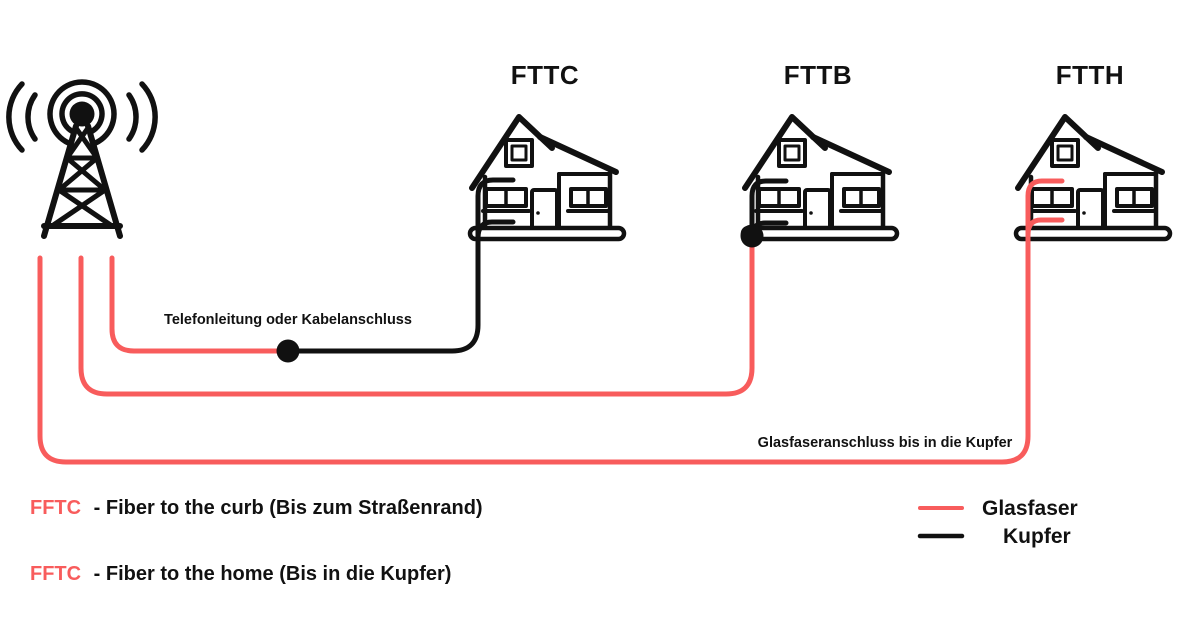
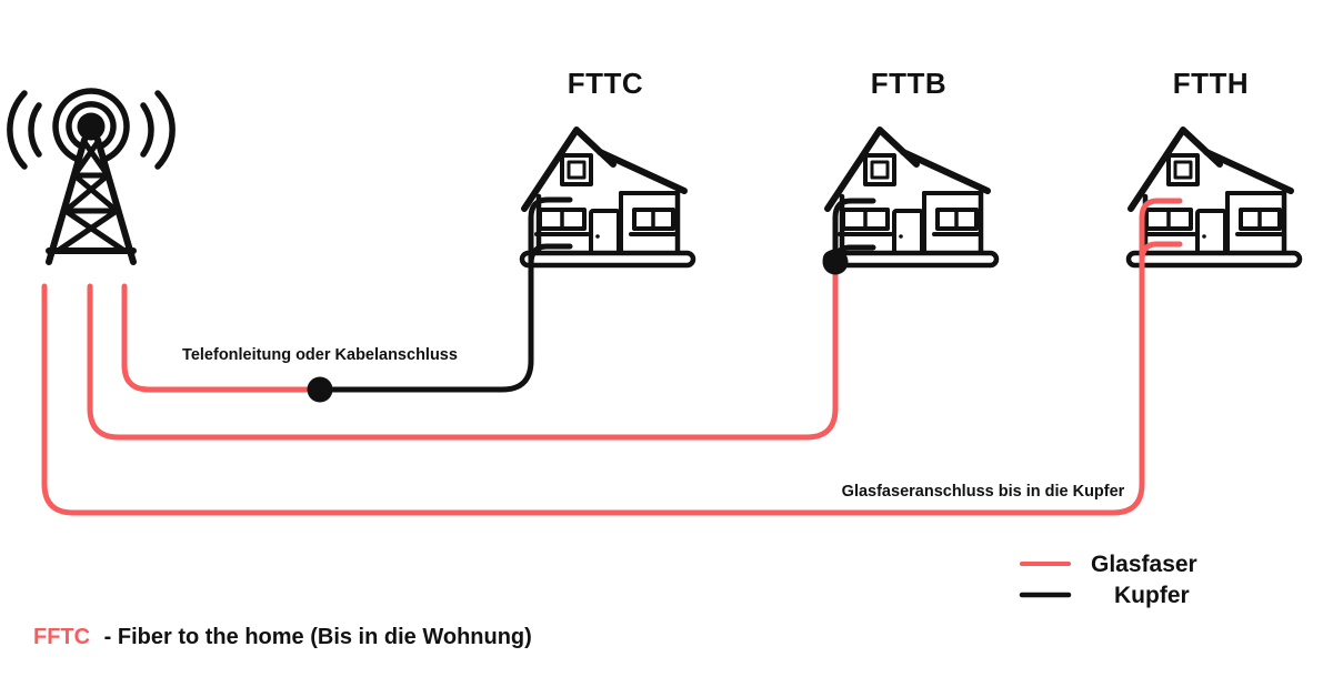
  FTTC
  FTTB
  FTTH
  Telefonleitung oder Kabelanschluss
  Glasfaseranschluss bis in die Kupfer
- FFTC - Fiber to the curb (Bis zum Straßenrand)
- FFTC - Fiber to the home (Bis in die Kupfer)
+ FFTC - Fiber to the home (Bis in die Wohnung)
  Glasfaser
  Kupfer
